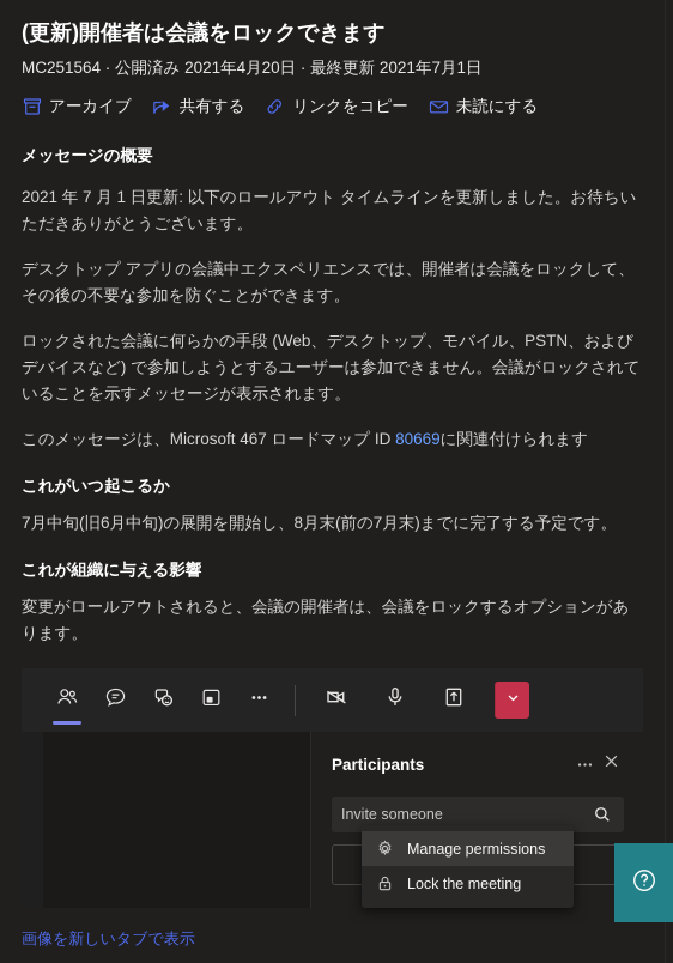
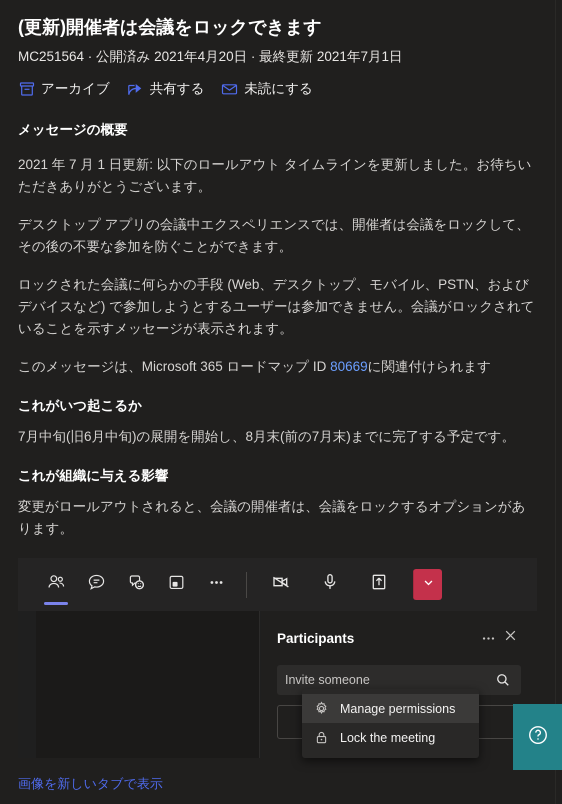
  (更新)開催者は会議をロックできます
  MC251564 · 公開済み 2021年4月20日 · 最終更新 2021年7月1日
  アーカイブ
  共有する
- リンクをコピー
  未読にする
  メッセージの概要
  2021 年 7 月 1 日更新: 以下のロールアウト タイムラインを更新しました。お待ちいただきありがとうございます。
  デスクトップ アプリの会議中エクスペリエンスでは、開催者は会議をロックして、その後の不要な参加を防ぐことができます。
  ロックされた会議に何らかの手段 (Web、デスクトップ、モバイル、PSTN、およびデバイスなど) で参加しようとするユーザーは参加できません。会議がロックされていることを示すメッセージが表示されます。
- このメッセージは、Microsoft 467 ロードマップ ID 80669に関連付けられます
+ このメッセージは、Microsoft 365 ロードマップ ID 80669に関連付けられます
  これがいつ起こるか
  7月中旬(旧6月中旬)の展開を開始し、8月末(前の7月末)までに完了する予定です。
  これが組織に与える影響
  変更がロールアウトされると、会議の開催者は、会議をロックするオプションがあります。
  Participants
  Invite someone
  画像を新しいタブで表示
  Manage permissions
  Lock the meeting
